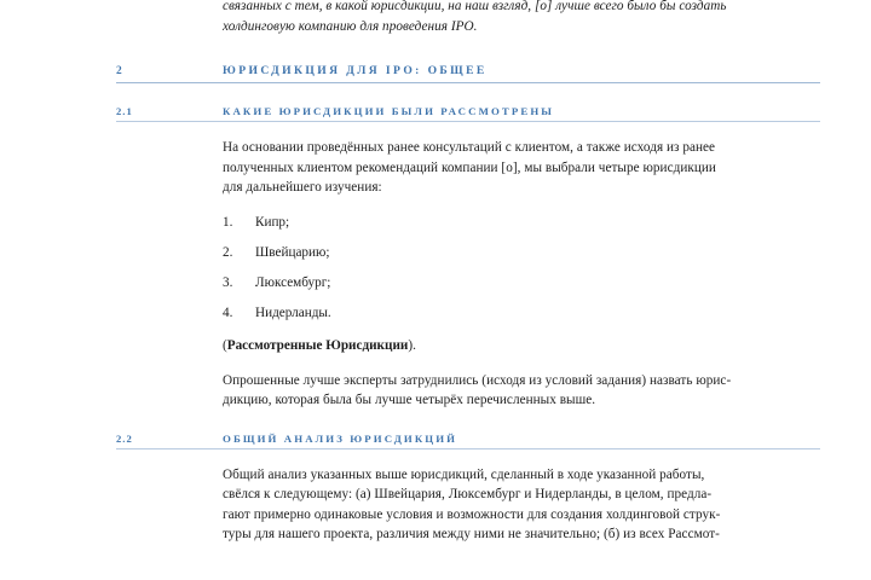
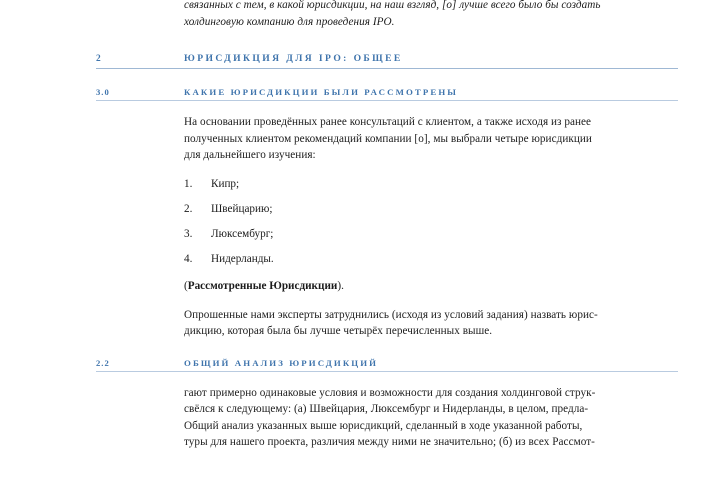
  связанных с тем, в какой юрисдикции, на наш взгляд, [о] лучше всего было бы создать
  холдинговую компанию для проведения IPO.
  2
  ЮРИСДИКЦИЯ ДЛЯ IPO: ОБЩЕЕ
- 2.1
+ 3.0
  КАКИЕ ЮРИСДИКЦИИ БЫЛИ РАССМОТРЕНЫ
  На основании проведённых ранее консультаций с клиентом, а также исходя из ранее
  полученных клиентом рекомендаций компании [о], мы выбрали четыре юрисдикции
  для дальнейшего изучения:
  1.
  Кипр;
  2.
  Швейцарию;
  3.
  Люксембург;
  4.
  Нидерланды.
  (Рассмотренные Юрисдикции).
- Опрошенные лучше эксперты затруднились (исходя из условий задания) назвать юрис-
+ Опрошенные нами эксперты затруднились (исходя из условий задания) назвать юрис-
  дикцию, которая была бы лучше четырёх перечисленных выше.
  2.2
  ОБЩИЙ АНАЛИЗ ЮРИСДИКЦИЙ
- Общий анализ указанных выше юрисдикций, сделанный в ходе указанной работы,
+ гают примерно одинаковые условия и возможности для создания холдинговой струк-
  свёлся к следующему: (а) Швейцария, Люксембург и Нидерланды, в целом, предла-
- гают примерно одинаковые условия и возможности для создания холдинговой струк-
+ Общий анализ указанных выше юрисдикций, сделанный в ходе указанной работы,
  туры для нашего проекта, различия между ними не значительно; (б) из всех Рассмот-
